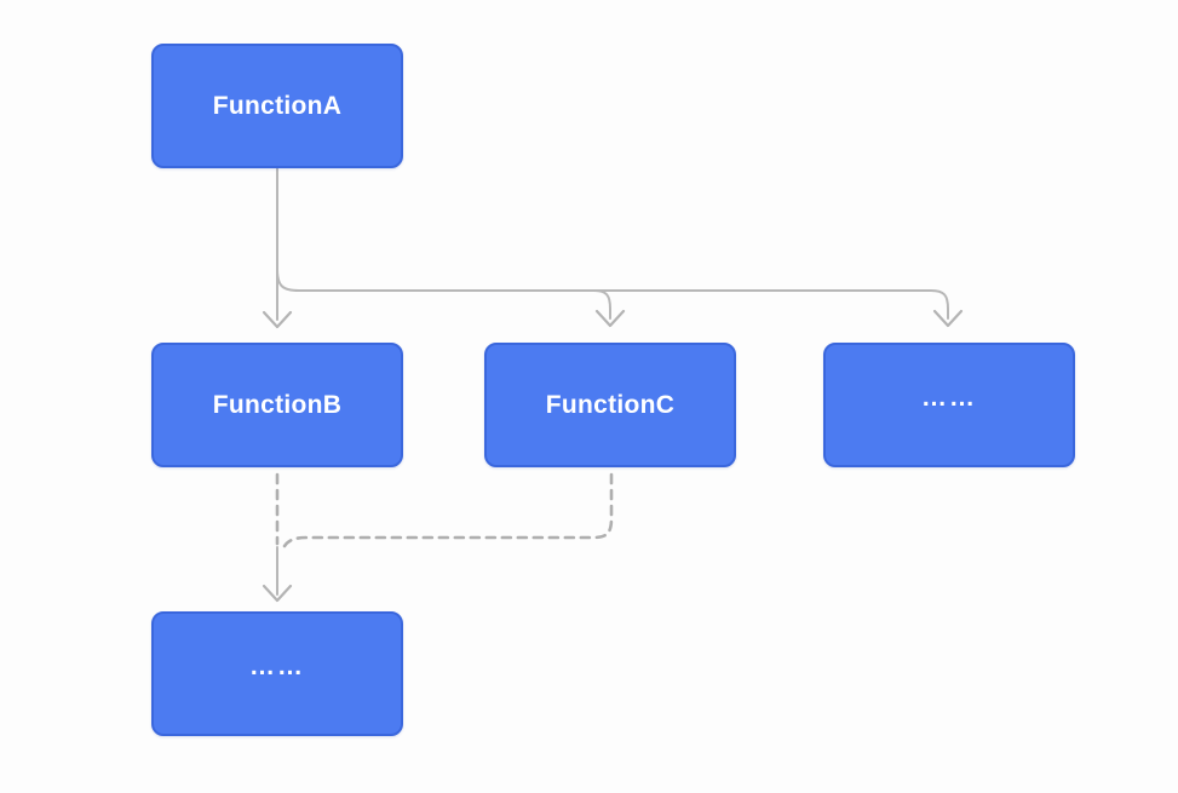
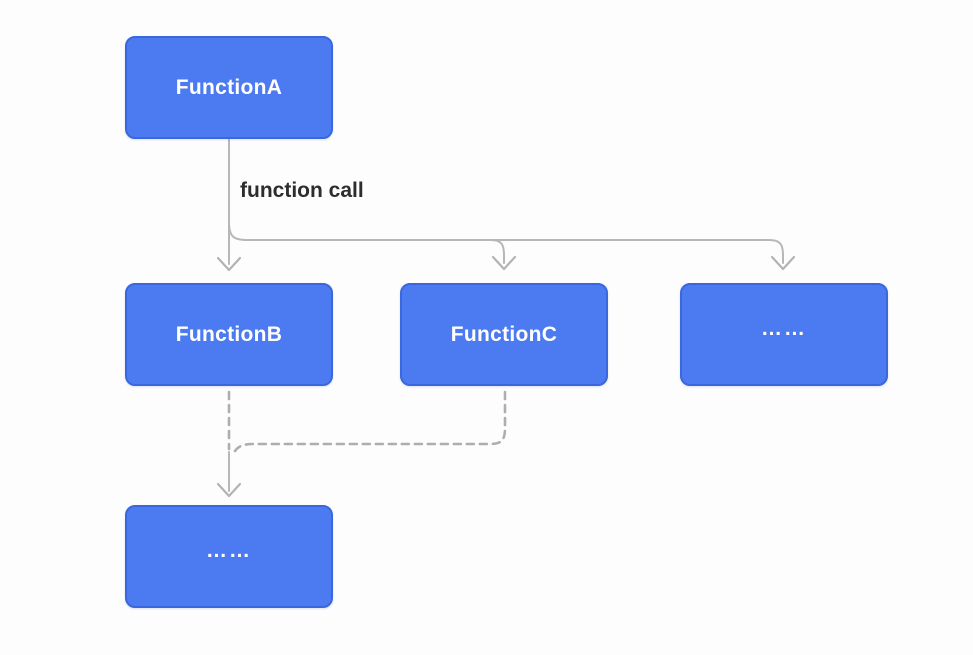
  FunctionA
+ function call
  FunctionB
  FunctionC
  ……
  ……
